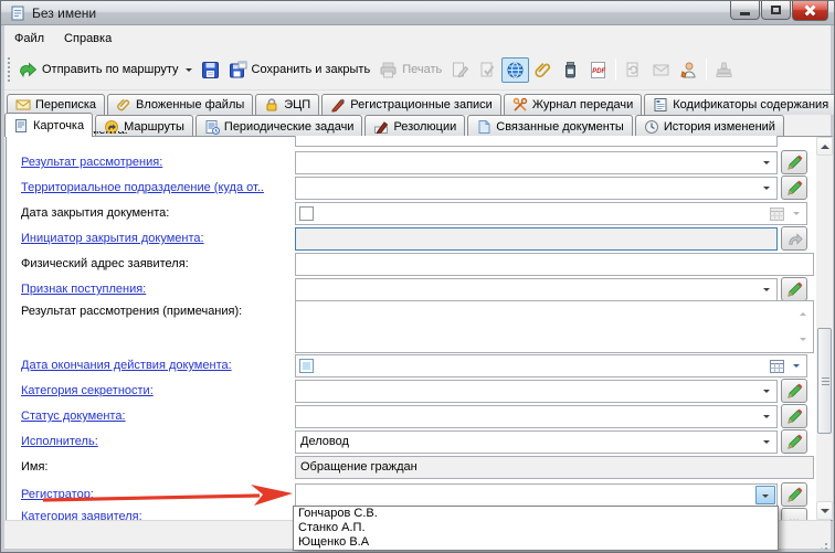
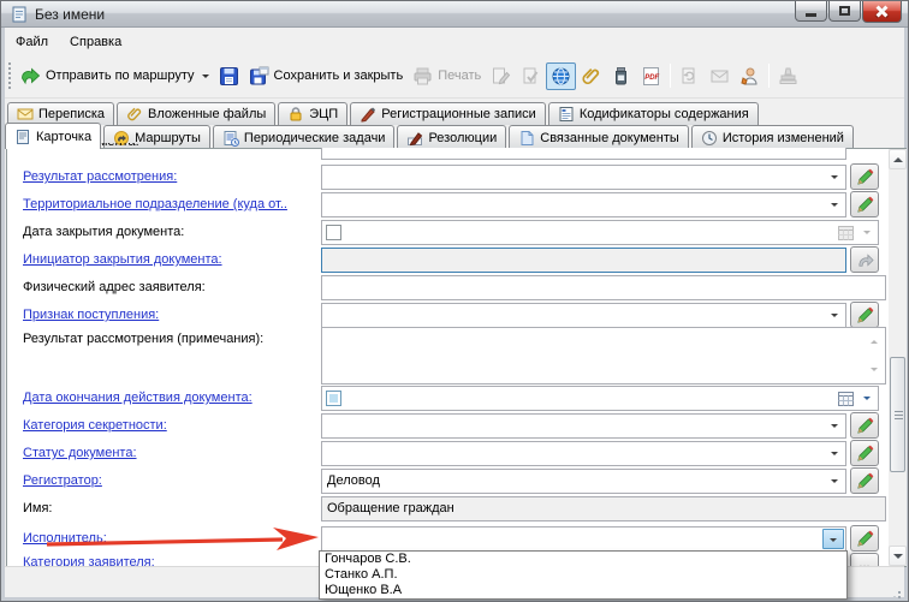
  Без имени
  Файл
  Справка
  Отправить по маршруту
  Сохранить и закрыть
  Печать
  Переписка
  Вложенные файлы
  ЭЦП
  Регистрационные записи
- Журнал передачи
  Кодификаторы содержания
  Карточка
  Маршруты
  Периодические задачи
  Резолюции
  Связанные документы
  История изменений
  Результат рассмотрения:
  Территориальное подразделение (куда от..
  Дата закрытия документа:
  Инициатор закрытия документа:
  Физический адрес заявителя:
  Признак поступления:
  Результат рассмотрения (примечания):
  Дата окончания действия документа:
  Категория секретности:
  Статус документа:
- Исполнитель:
+ Регистратор:
  Деловод
  Имя:
  Обращение граждан
- Регистратор:
+ Исполнитель:
  Категория заявителя:
  ...
  Гончаров С.В.
  Станко А.П.
  Ющенко В.А
